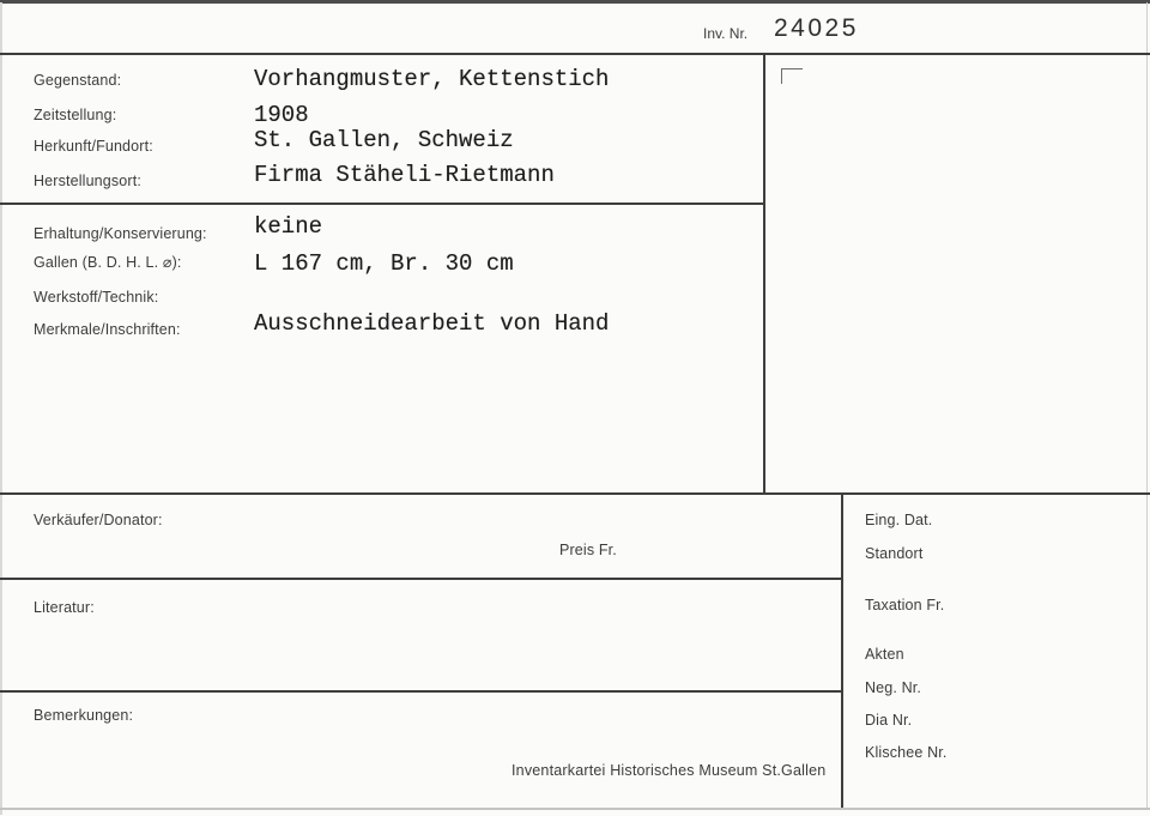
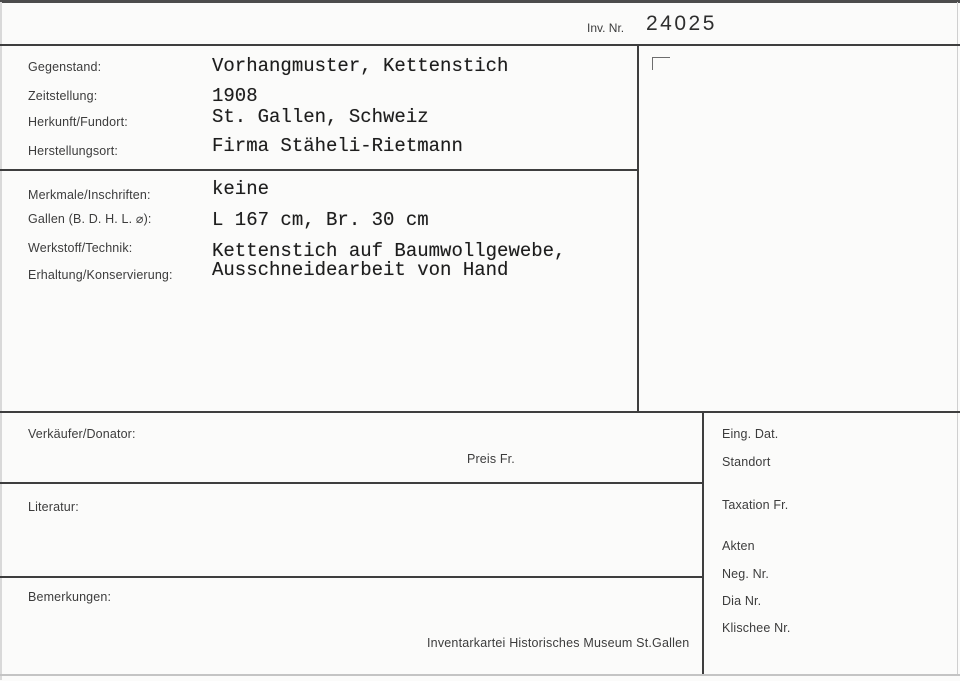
  Inv. Nr.
  24025
  Gegenstand:
  Zeitstellung:
  Herkunft/Fundort:
  Herstellungsort:
  Vorhangmuster, Kettenstich
  1908
  St. Gallen, Schweiz
  Firma Stäheli-Rietmann
- Erhaltung/Konservierung:
+ Merkmale/Inschriften:
  Gallen (B. D. H. L. ⌀):
  Werkstoff/Technik:
- Merkmale/Inschriften:
+ Erhaltung/Konservierung:
  keine
  L 167 cm, Br. 30 cm
+ Kettenstich auf Baumwollgewebe,
  Ausschneidearbeit von Hand
  Verkäufer/Donator:
  Preis Fr.
  Literatur:
  Bemerkungen:
  Inventarkartei Historisches Museum St.Gallen
  Eing. Dat.
  Standort
  Taxation Fr.
  Akten
  Neg. Nr.
  Dia Nr.
  Klischee Nr.
